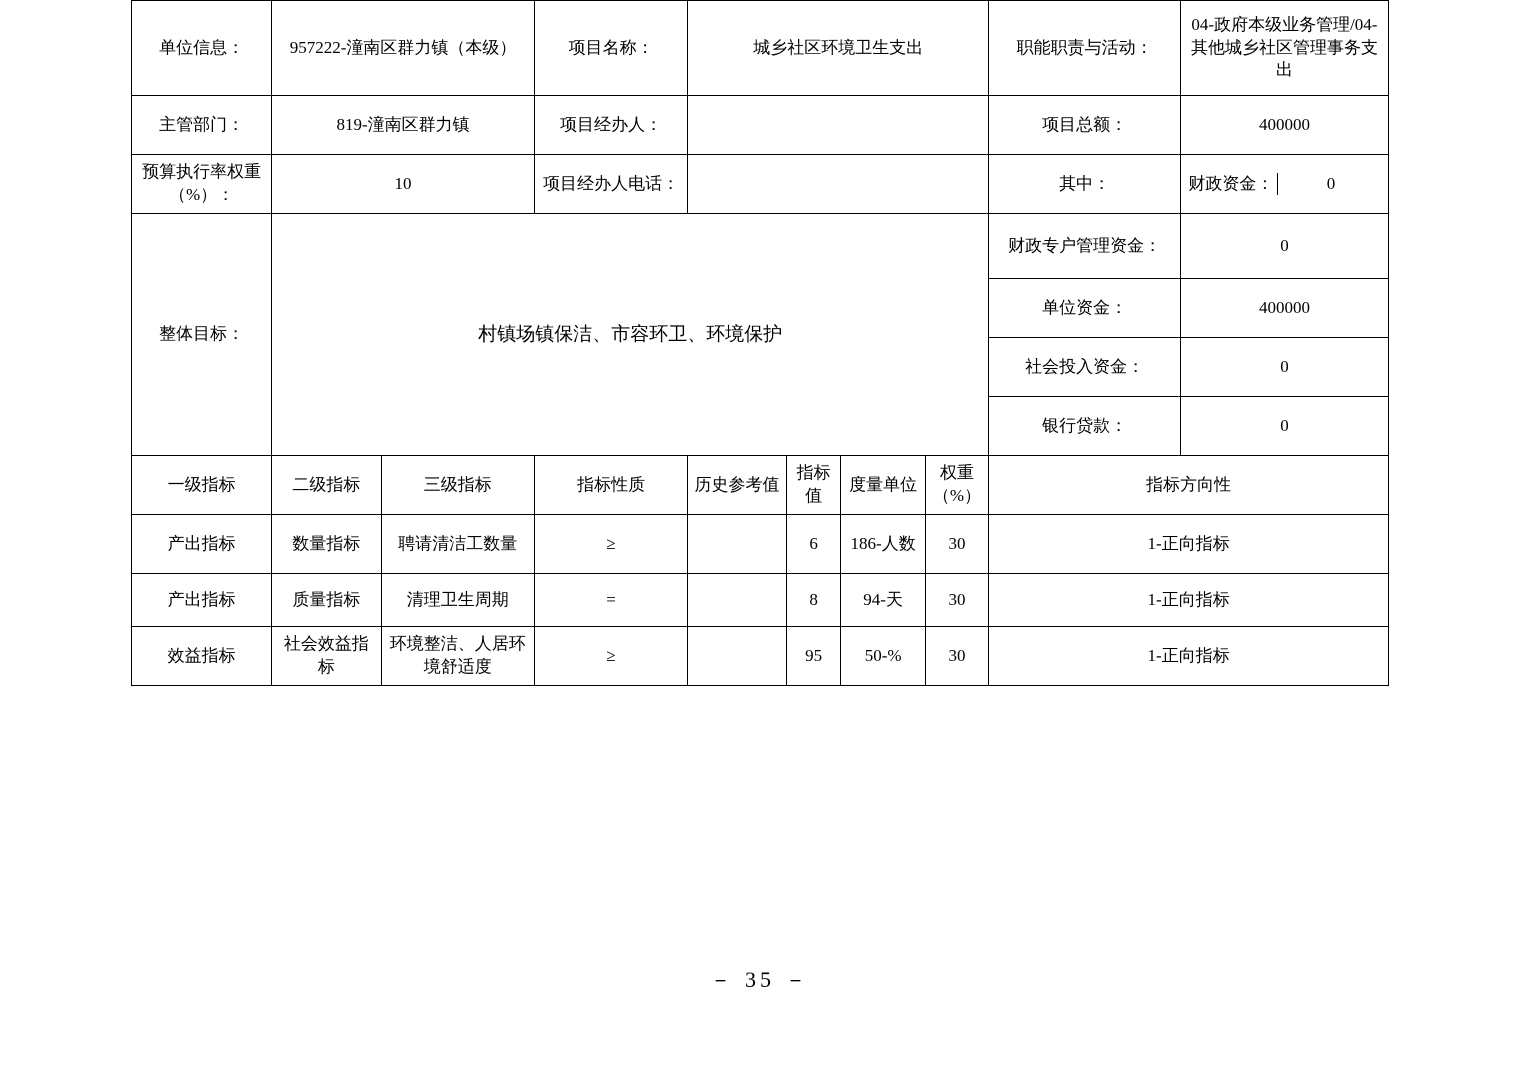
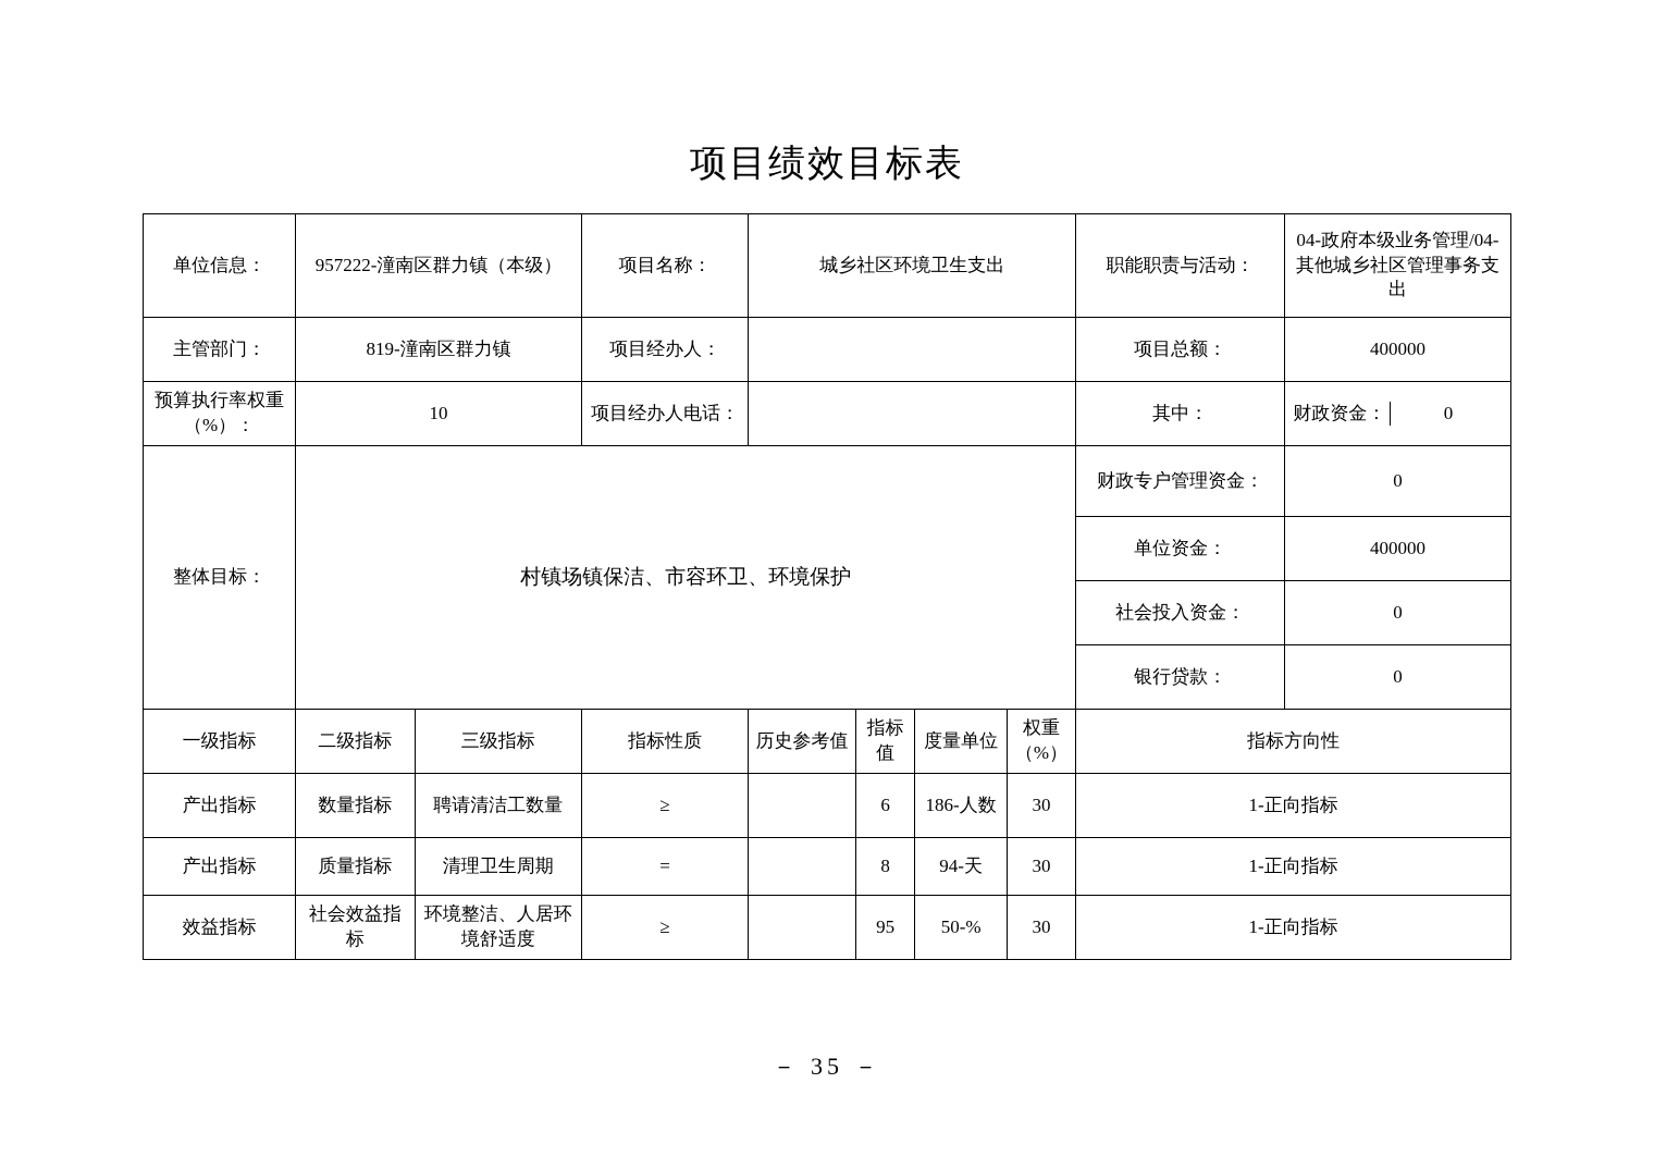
+ 项目绩效目标表
  单位信息：	957222-潼南区群力镇（本级）	项目名称：	城乡社区环境卫生支出	职能职责与活动：	04-政府本级业务管理/04-其他城乡社区管理事务支出
  主管部门：	819-潼南区群力镇	项目经办人：		项目总额：	400000
  预算执行率权重（%）：	10	项目经办人电话：		其中：
  财政资金：	0
  整体目标：	村镇场镇保洁、市容环卫、环境保护	财政专户管理资金：	0
  单位资金：	400000
  社会投入资金：	0
  银行贷款：	0
  一级指标	二级指标	三级指标	指标性质	历史参考值	指标值	度量单位	权重（%）	指标方向性
  产出指标	数量指标	聘请清洁工数量	≥		6	186-人数	30	1-正向指标
  产出指标	质量指标	清理卫生周期	=		8	94-天	30	1-正向指标
  效益指标	社会效益指标	环境整洁、人居环境舒适度	≥		95	50-%	30	1-正向指标
  － 35 －
